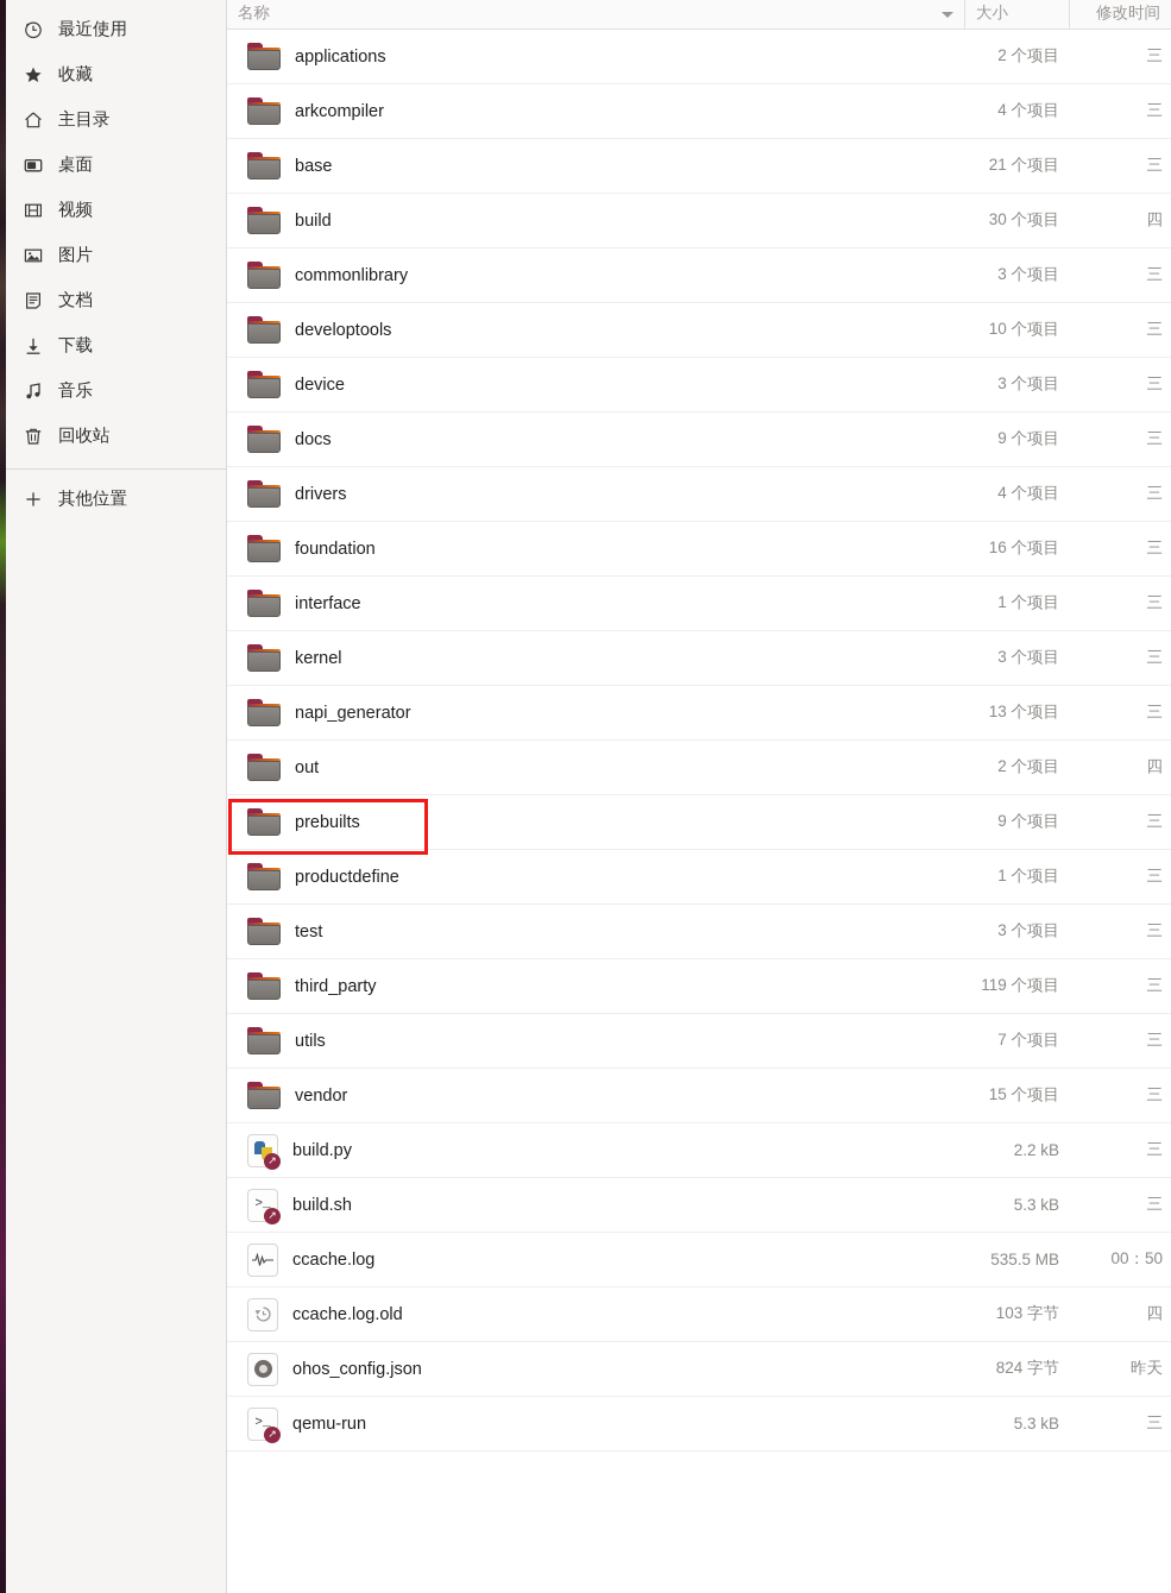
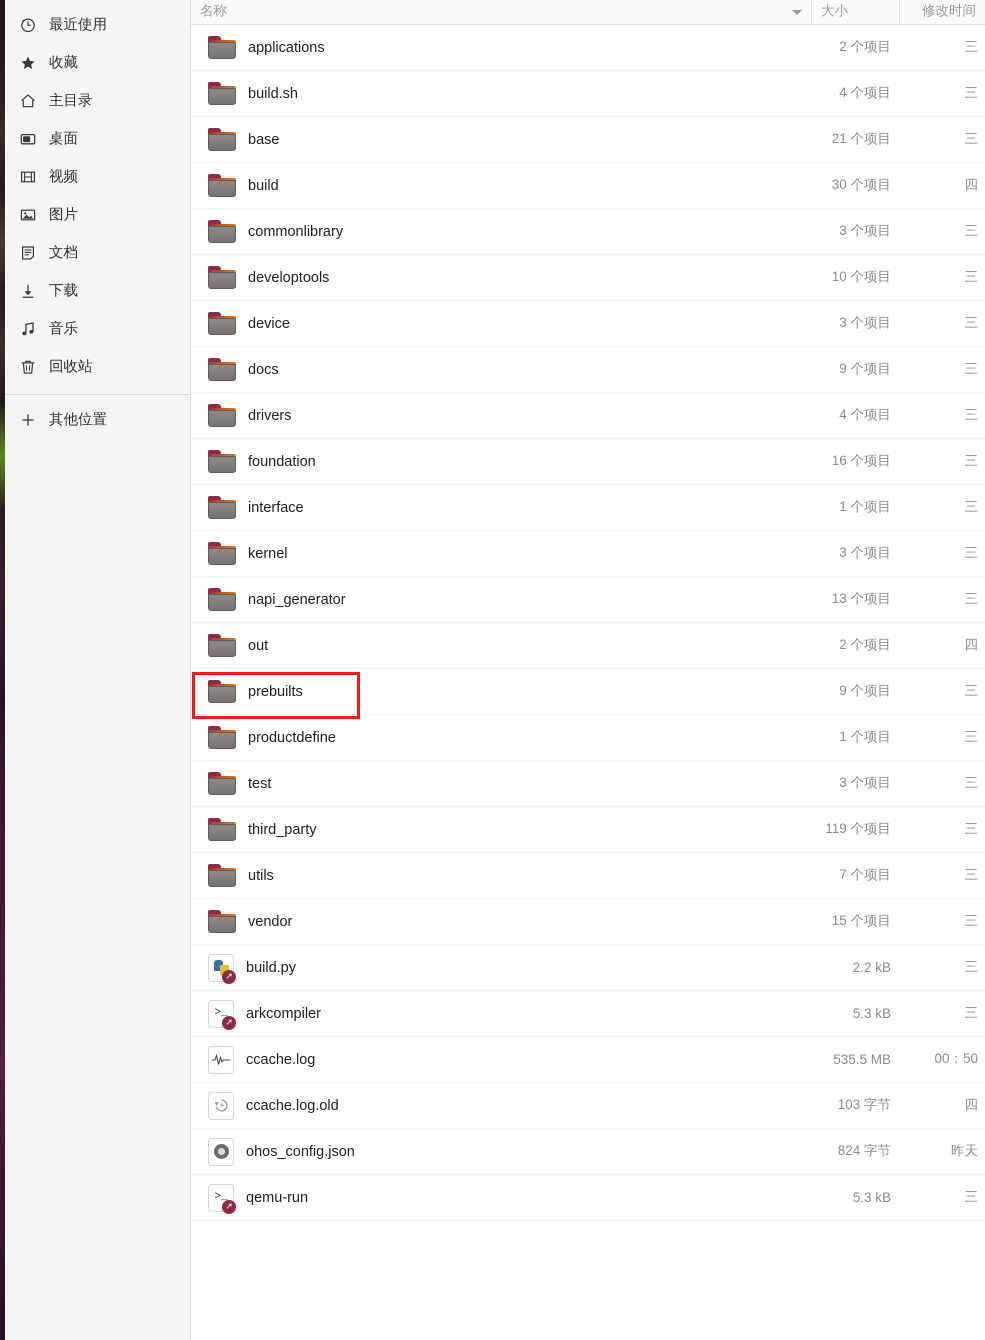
  最近使用
  收藏
  主目录
  桌面
  视频
  图片
  文档
  下载
  音乐
  回收站
  其他位置
  名称
  大小
  修改时间
  applications
  2 个项目
  三
- arkcompiler
+ build.sh
  4 个项目
  三
  base
  21 个项目
  三
  build
  30 个项目
  四
  commonlibrary
  3 个项目
  三
  developtools
  10 个项目
  三
  device
  3 个项目
  三
  docs
  9 个项目
  三
  drivers
  4 个项目
  三
  foundation
  16 个项目
  三
  interface
  1 个项目
  三
  kernel
  3 个项目
  三
  napi_generator
  13 个项目
  三
  out
  2 个项目
  四
  prebuilts
  9 个项目
  三
  productdefine
  1 个项目
  三
  test
  3 个项目
  三
  third_party
  119 个项目
  三
  utils
  7 个项目
  三
  vendor
  15 个项目
  三
  ↗
  build.py
  2.2 kB
  三
  >_
  ↗
- build.sh
+ arkcompiler
  5.3 kB
  三
  ccache.log
  535.5 MB
  00：50
  ccache.log.old
  103 字节
  四
  ohos_config.json
  824 字节
  昨天
  >_
  ↗
  qemu-run
  5.3 kB
  三
